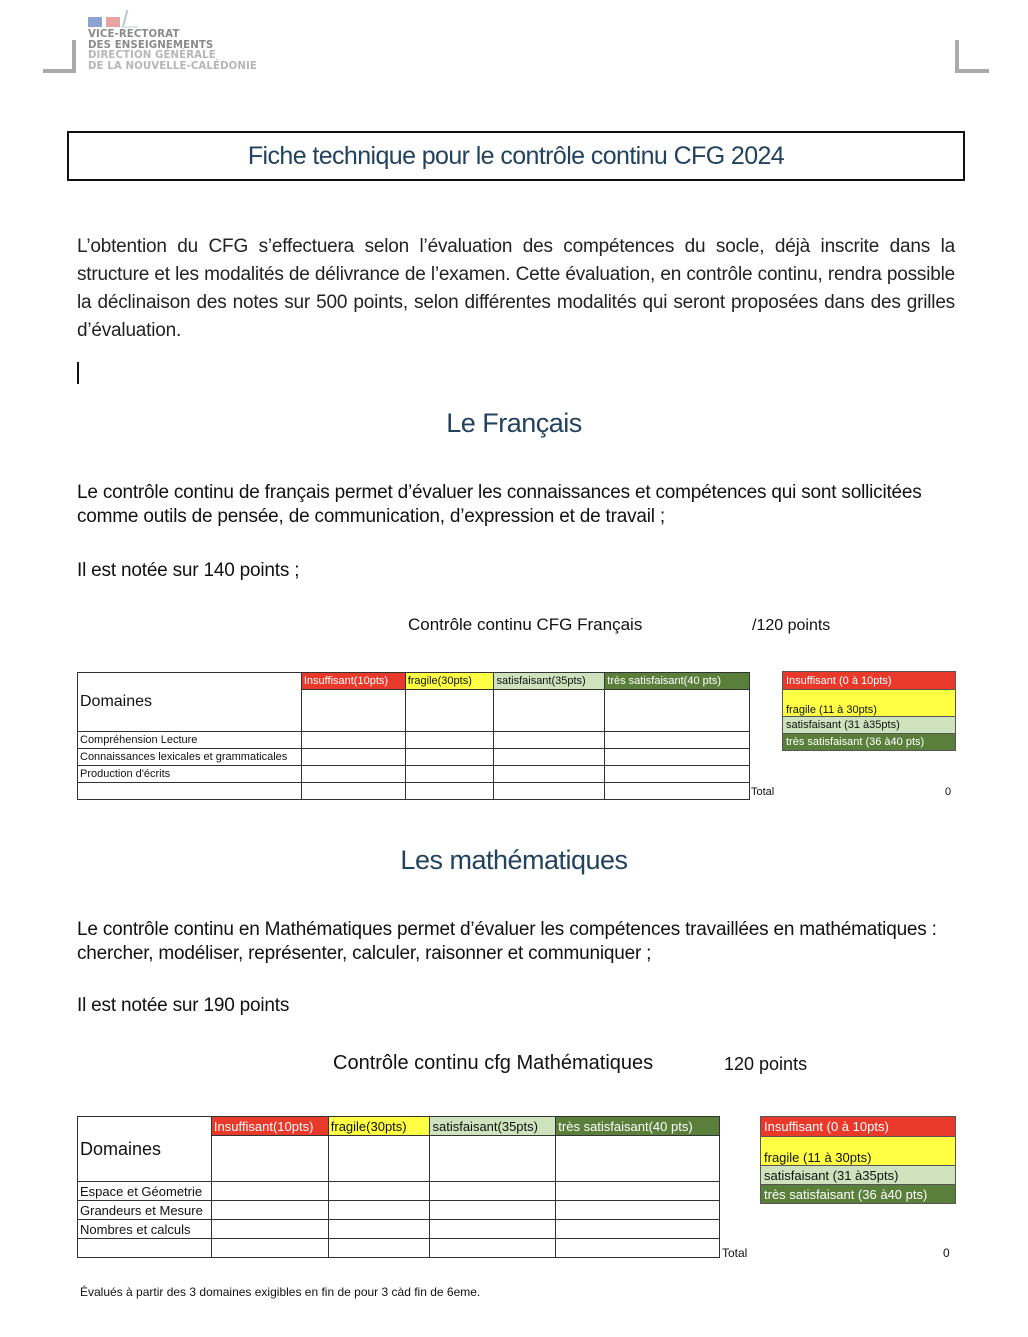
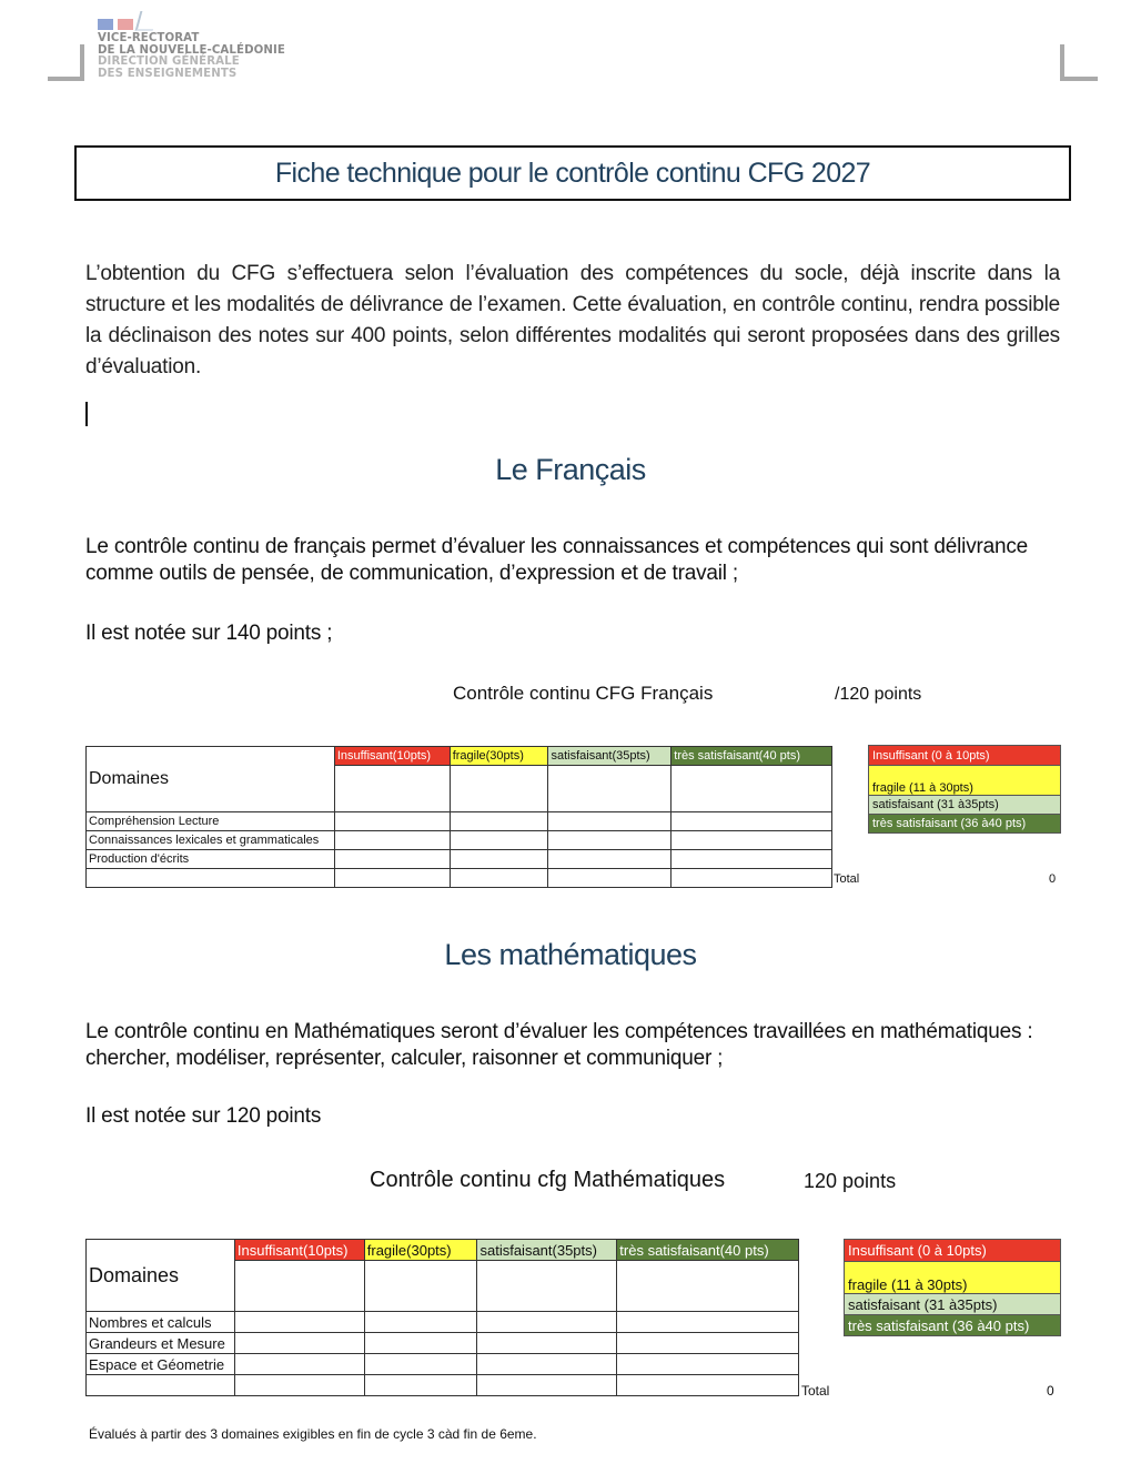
  VICE-RECTORAT
- DES ENSEIGNEMENTS
+ DE LA NOUVELLE-CALÉDONIE
  DIRECTION GÉNÉRALE
- DE LA NOUVELLE-CALÉDONIE
+ DES ENSEIGNEMENTS
- Fiche technique pour le contrôle continu CFG 2024
+ Fiche technique pour le contrôle continu CFG 2027
- L’obtention du CFG s’effectuera selon l’évaluation des compétences du socle, déjà inscrite dans la structure et les modalités de délivrance de l’examen. Cette évaluation, en contrôle continu, rendra possible la déclinaison des notes sur 500 points, selon différentes modalités qui seront proposées dans des grilles d’évaluation.
+ L’obtention du CFG s’effectuera selon l’évaluation des compétences du socle, déjà inscrite dans la structure et les modalités de délivrance de l’examen. Cette évaluation, en contrôle continu, rendra possible la déclinaison des notes sur 400 points, selon différentes modalités qui seront proposées dans des grilles d’évaluation.
  Le Français
- Le contrôle continu de français permet d’évaluer les connaissances et compétences qui sont sollicitées comme outils de pensée, de communication, d’expression et de travail ;
+ Le contrôle continu de français permet d’évaluer les connaissances et compétences qui sont délivrance comme outils de pensée, de communication, d’expression et de travail ;
  Il est notée sur 140 points ;
  Contrôle continu CFG Français
  /120 points
  Domaines	Insuffisant(10pts)	fragile(30pts)	satisfaisant(35pts)	très satisfaisant(40 pts)
  Compréhension Lecture
  Connaissances lexicales et grammaticales
  Production d'écrits
  Insuffisant (0 à 10pts)
  fragile (11 à 30pts)
  satisfaisant (31 à35pts)
  très satisfaisant (36 à40 pts)
  Total
  0
  Les mathématiques
- Le contrôle continu en Mathématiques permet d’évaluer les compétences travaillées en mathématiques : chercher, modéliser, représenter, calculer, raisonner et communiquer ;
+ Le contrôle continu en Mathématiques seront d’évaluer les compétences travaillées en mathématiques : chercher, modéliser, représenter, calculer, raisonner et communiquer ;
- Il est notée sur 190 points
+ Il est notée sur 120 points
  Contrôle continu cfg Mathématiques
  120 points
  Domaines	Insuffisant(10pts)	fragile(30pts)	satisfaisant(35pts)	très satisfaisant(40 pts)
- Espace et Géometrie
+ Nombres et calculs
  Grandeurs et Mesure
- Nombres et calculs
+ Espace et Géometrie
  Insuffisant (0 à 10pts)
  fragile (11 à 30pts)
  satisfaisant (31 à35pts)
  très satisfaisant (36 à40 pts)
  Total
  0
- Évalués à partir des 3 domaines exigibles en fin de pour 3 càd fin de 6eme.
+ Évalués à partir des 3 domaines exigibles en fin de cycle 3 càd fin de 6eme.
